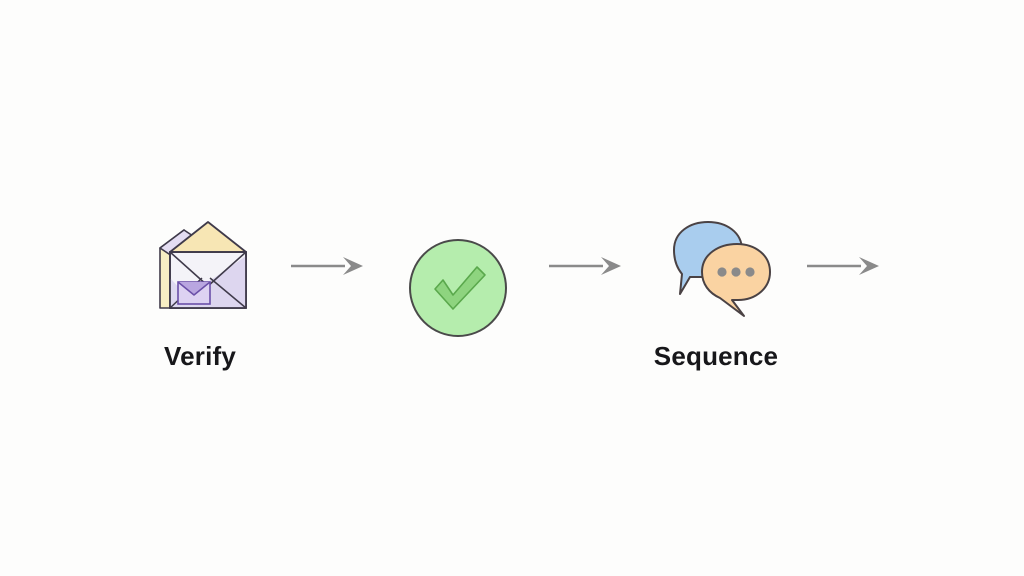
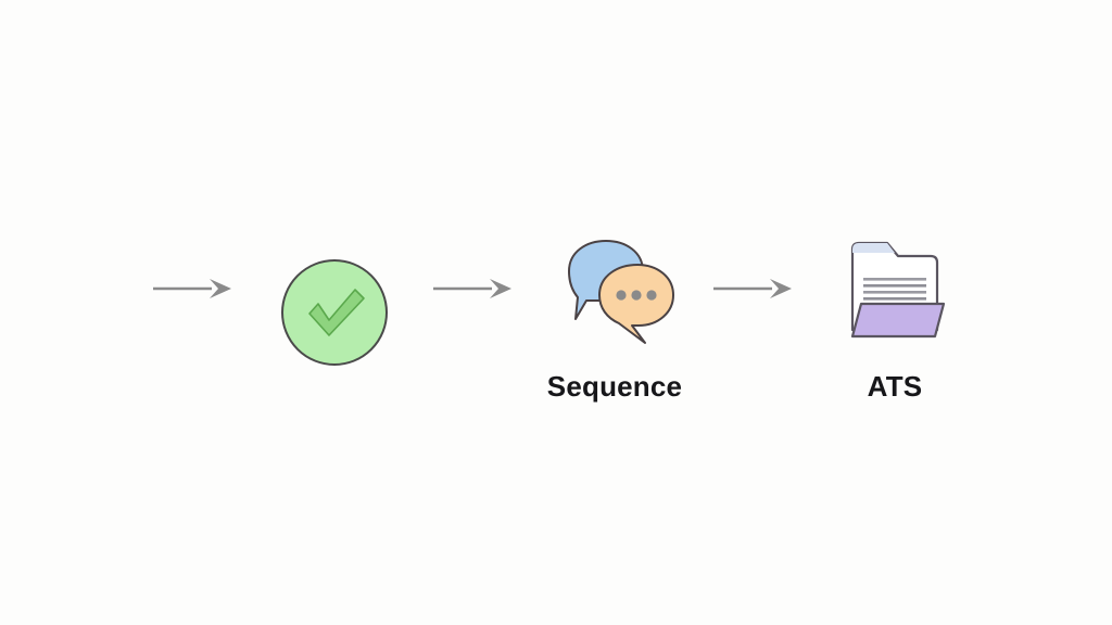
- Verify
  Sequence
+ ATS
